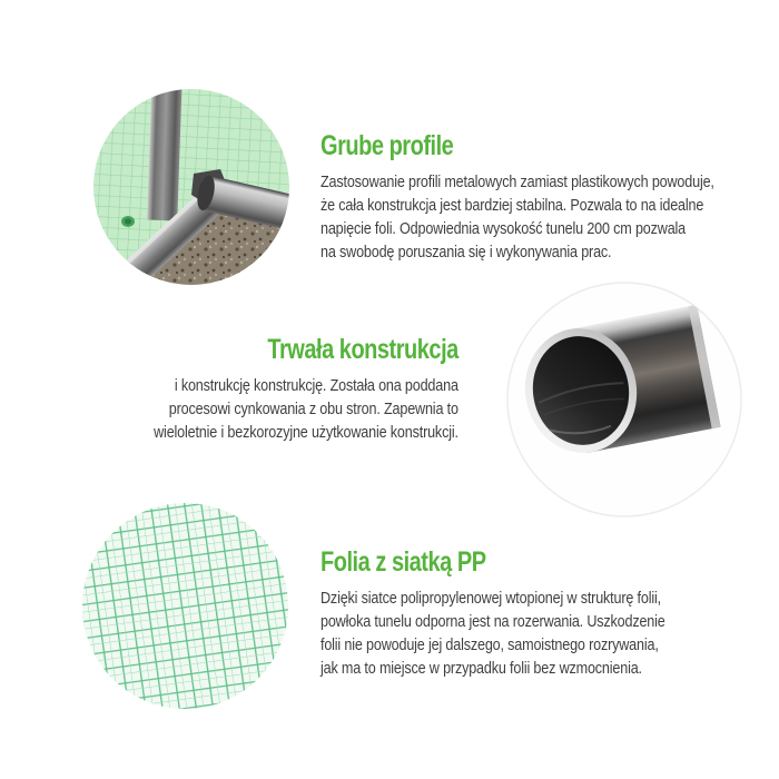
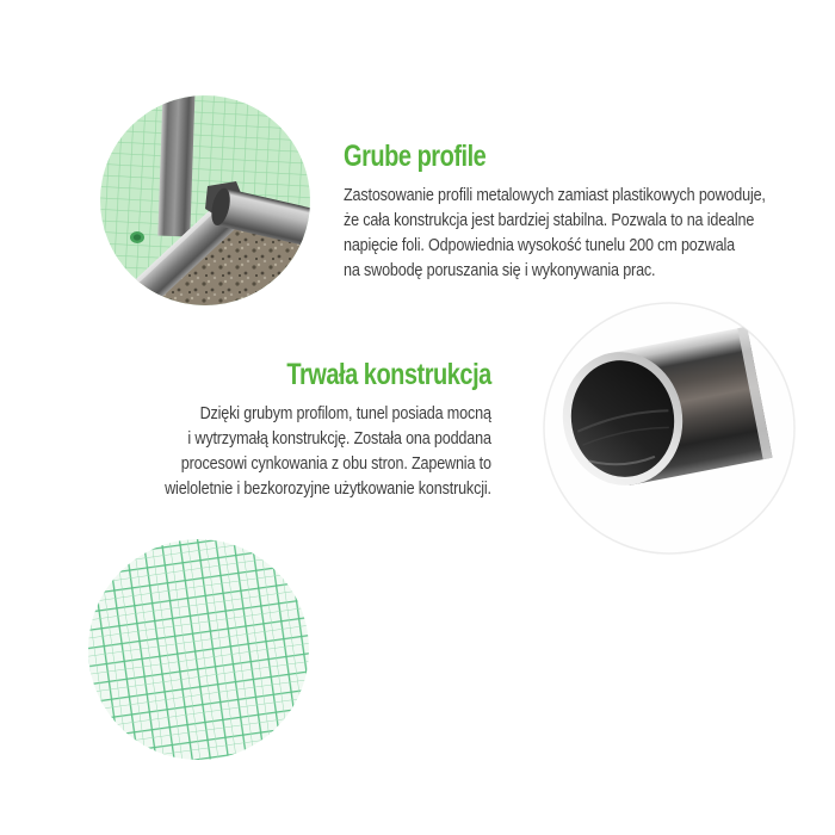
  Grube profile
  Zastosowanie profili metalowych zamiast plastikowych powoduje,
  że cała konstrukcja jest bardziej stabilna. Pozwala to na idealne
  napięcie foli. Odpowiednia wysokość tunelu 200 cm pozwala
  na swobodę poruszania się i wykonywania prac.
  Trwała konstrukcja
+ Dzięki grubym profilom, tunel posiada mocną
- i konstrukcję konstrukcję. Została ona poddana
+ i wytrzymałą konstrukcję. Została ona poddana
  procesowi cynkowania z obu stron. Zapewnia to
  wieloletnie i bezkorozyjne użytkowanie konstrukcji.
- Folia z siatką PP
- Dzięki siatce polipropylenowej wtopionej w strukturę folii,
- powłoka tunelu odporna jest na rozerwania. Uszkodzenie
- folii nie powoduje jej dalszego, samoistnego rozrywania,
- jak ma to miejsce w przypadku folii bez wzmocnienia.
